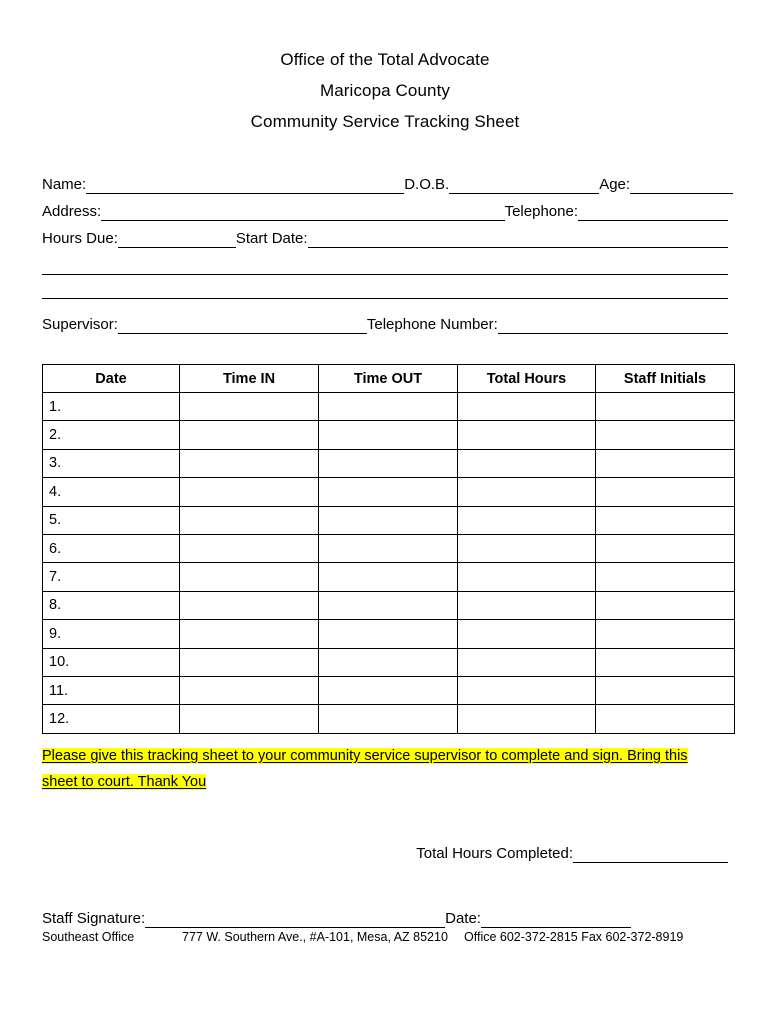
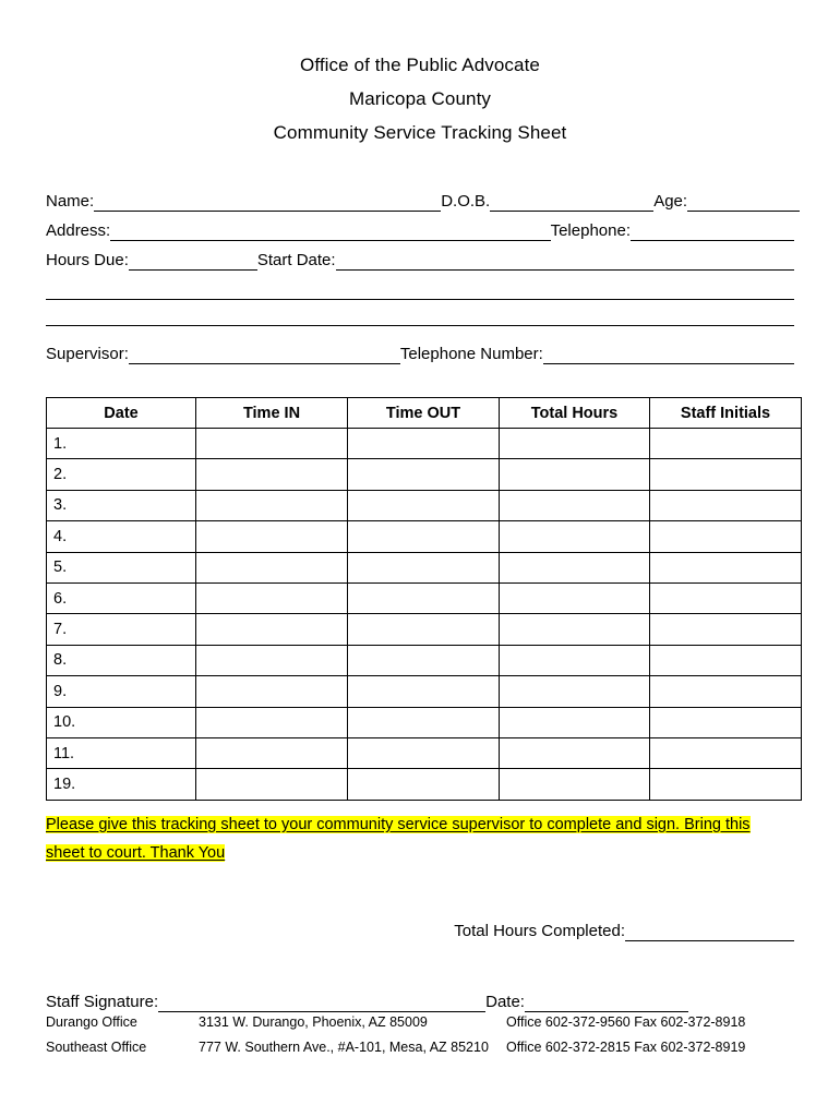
- Office of the Total Advocate
+ Office of the Public Advocate
  Maricopa County
  Community Service Tracking Sheet
  Name:
  D.O.B.
  Age:
  Address:
  Telephone:
  Hours Due:
  Start Date:
  Supervisor:
  Telephone Number:
  Date	Time IN	Time OUT	Total Hours	Staff Initials
  1.
  2.
  3.
  4.
  5.
  6.
  7.
  8.
  9.
  10.
  11.
- 12.
+ 19.
  Please give this tracking sheet to your community service supervisor to complete and sign. Bring this sheet to court. Thank You
  Total Hours Completed:
  Staff Signature:
  Date:
+ Durango Office
+ 3131 W. Durango, Phoenix, AZ 85009
+ Office 602-372-9560 Fax 602-372-8918
  Southeast Office
  777 W. Southern Ave., #A-101, Mesa, AZ 85210
  Office 602-372-2815 Fax 602-372-8919
